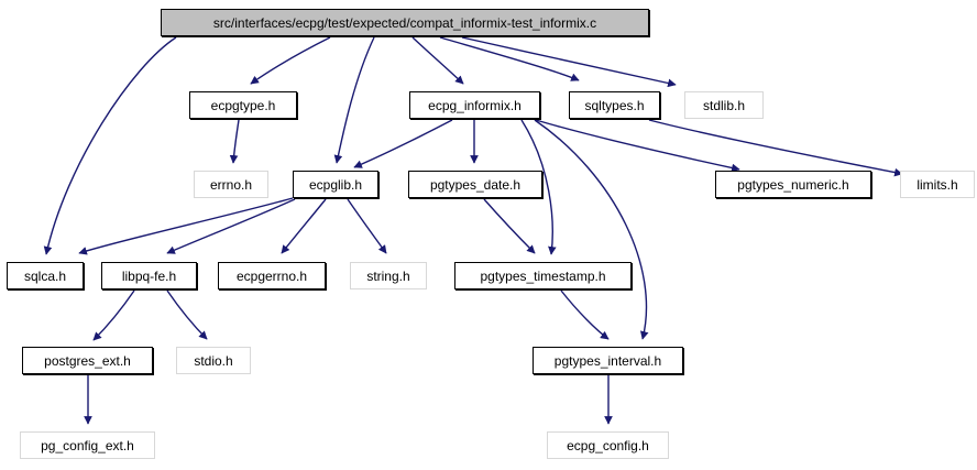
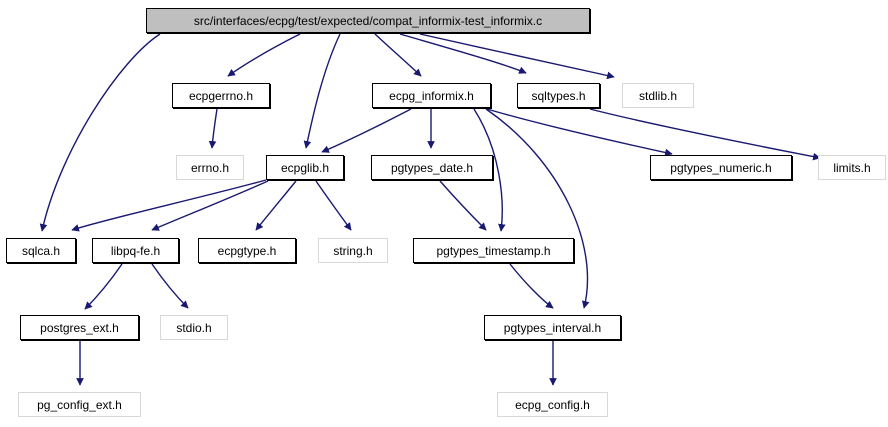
  src/interfaces/ecpg/test/expected/compat_informix-test_informix.c
- ecpgtype.h
+ ecpgerrno.h
  ecpg_informix.h
  sqltypes.h
  stdlib.h
  errno.h
  ecpglib.h
  pgtypes_date.h
  pgtypes_numeric.h
  limits.h
  sqlca.h
  libpq-fe.h
- ecpgerrno.h
+ ecpgtype.h
  string.h
  pgtypes_timestamp.h
  postgres_ext.h
  stdio.h
  pgtypes_interval.h
  pg_config_ext.h
  ecpg_config.h
